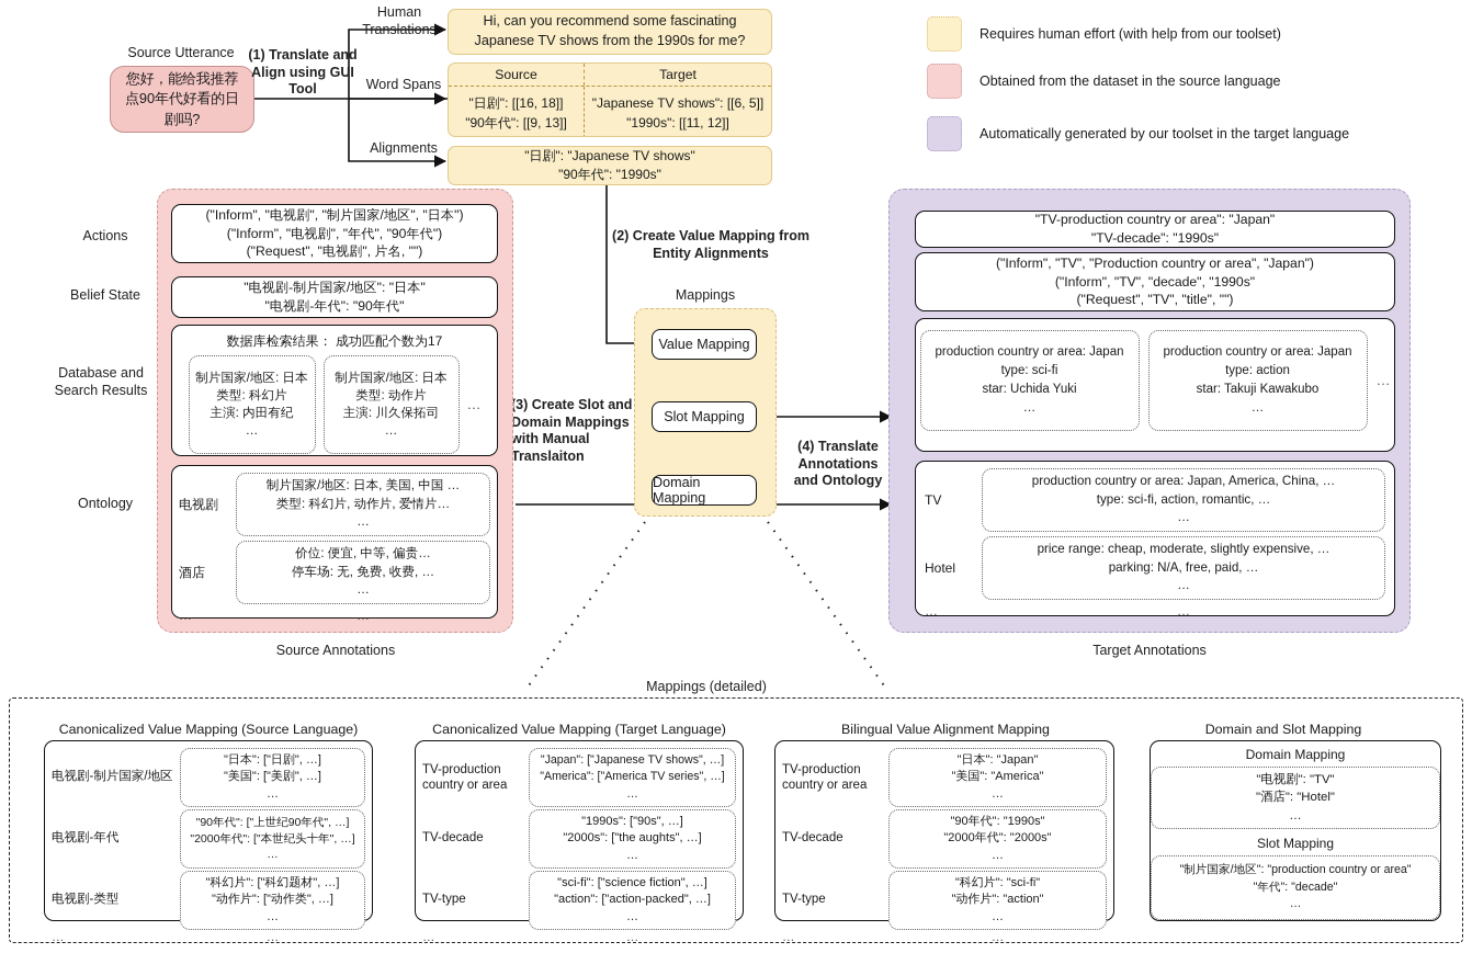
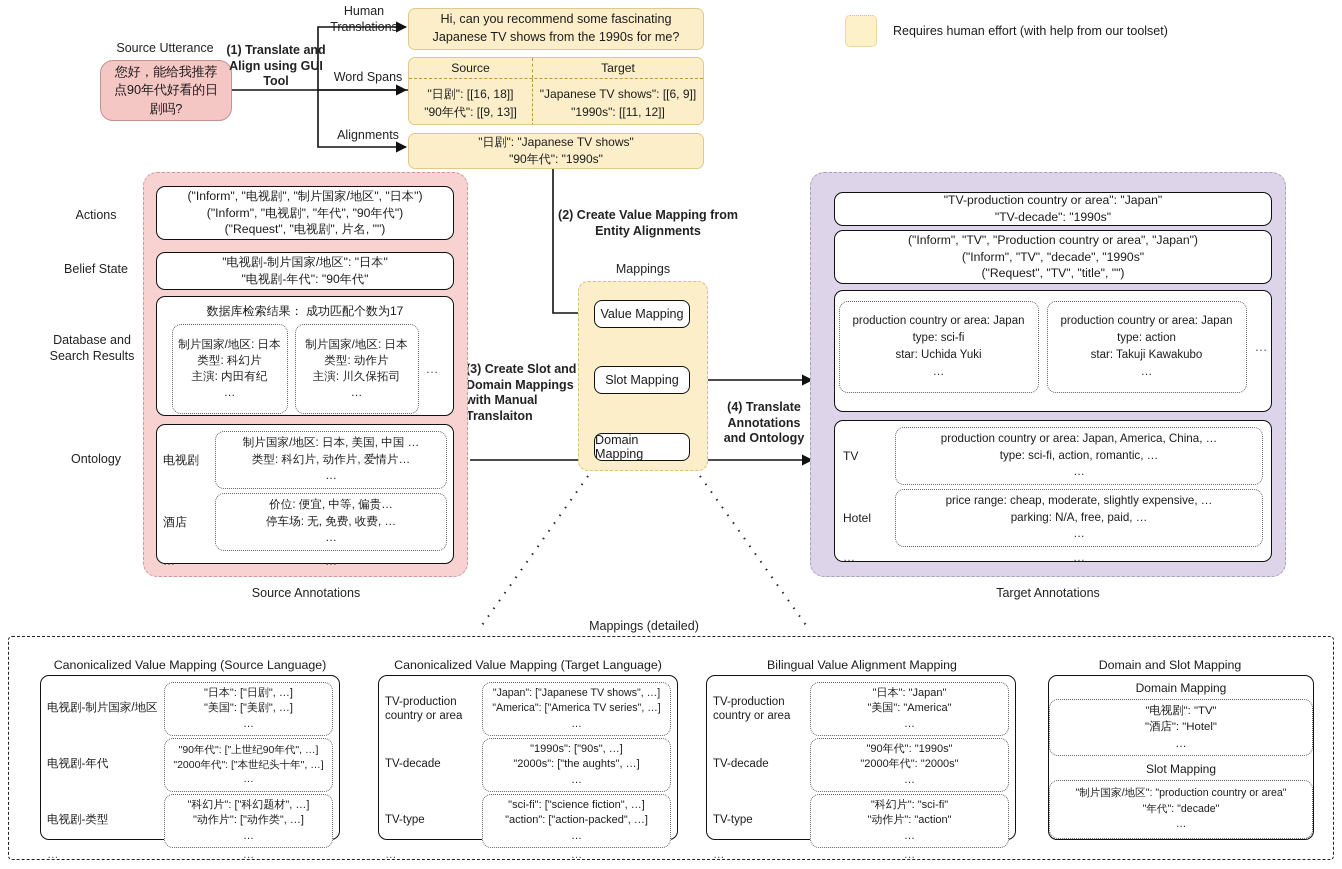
  Requires human effort (with help from our toolset)
- Obtained from the dataset in the source language
- Automatically generated by our toolset in the target language
  Source Utterance
  您好，能给我推荐点90年代好看的日剧吗?
  (1) Translate and Align using GUI Tool
  Human Translations
  Word Spans
  Alignments
  Hi, can you recommend some fascinating Japanese TV shows from the 1990s for me?
  Source
  Target
  "日剧": [[16, 18]]
  "90年代": [[9, 13]]
- "Japanese TV shows": [[6, 5]]
+ "Japanese TV shows": [[6, 9]]
  "1990s": [[11, 12]]
  "日剧": "Japanese TV shows"
  "90年代": "1990s"
  (2) Create Value Mapping from Entity Alignments
  Mappings
  (3) Create Slot and Domain Mappings with Manual Translaiton
  (4) Translate Annotations and Ontology
  Actions
  Belief State
  Database and Search Results
  Ontology
  ("Inform", "电视剧", "制片国家/地区", "日本")
  ("Inform", "电视剧", "年代", "90年代")
  ("Request", "电视剧", 片名, "")
  "电视剧-制片国家/地区": "日本"
  "电视剧-年代": "90年代"
  数据库检索结果： 成功匹配个数为17
  制片国家/地区: 日本
  类型: 科幻片
  主演: 内田有纪
  …
  制片国家/地区: 日本
  类型: 动作片
  主演: 川久保拓司
  …
  …
  电视剧
  制片国家/地区: 日本, 美国, 中国 …
  类型: 科幻片, 动作片, 爱情片…
  …
  酒店
  价位: 便宜, 中等, 偏贵…
  停车场: 无, 免费, 收费, …
  …
  …
  …
  Source Annotations
  Value Mapping
  Slot Mapping
  Domain Mapping
  "TV-production country or area": "Japan"
  "TV-decade": "1990s"
  ("Inform", "TV", "Production country or area", "Japan")
  ("Inform", "TV", "decade", "1990s"
  ("Request", "TV", "title", "")
  production country or area: Japan
  type: sci-fi
  star: Uchida Yuki
  …
  production country or area: Japan
  type: action
  star: Takuji Kawakubo
  …
  …
  TV
  production country or area: Japan, America, China, …
  type: sci-fi, action, romantic, …
  …
  Hotel
  price range: cheap, moderate, slightly expensive, …
  parking: N/A, free, paid, …
  …
  …
  …
  Target Annotations
  Mappings (detailed)
  Canonicalized Value Mapping (Source Language)
  电视剧-制片国家/地区
  "日本": ["日剧", …]
  "美国": ["美剧", …]
  …
  电视剧-年代
  "90年代": ["上世纪90年代", …]
  "2000年代": ["本世纪头十年", …]
  …
  电视剧-类型
  "科幻片": ["科幻题材", …]
  "动作片": ["动作类", …]
  …
  …
  …
  Canonicalized Value Mapping (Target Language)
  TV-production country or area
  "Japan": ["Japanese TV shows", …]
  "America": ["America TV series", …]
  …
  TV-decade
  "1990s": ["90s", …]
  "2000s": ["the aughts", …]
  …
  TV-type
  "sci-fi": ["science fiction", …]
  "action": ["action-packed", …]
  …
  …
  …
  Bilingual Value Alignment Mapping
  TV-production country or area
  "日本": "Japan"
  "美国": "America"
  …
  TV-decade
  "90年代": "1990s"
  "2000年代": "2000s"
  …
  TV-type
  "科幻片": "sci-fi"
  "动作片": "action"
  …
  …
  …
  Domain and Slot Mapping
  Domain Mapping
  "电视剧": "TV"
  "酒店": "Hotel"
  …
  Slot Mapping
  "制片国家/地区": "production country or area"
  "年代": "decade"
  …
